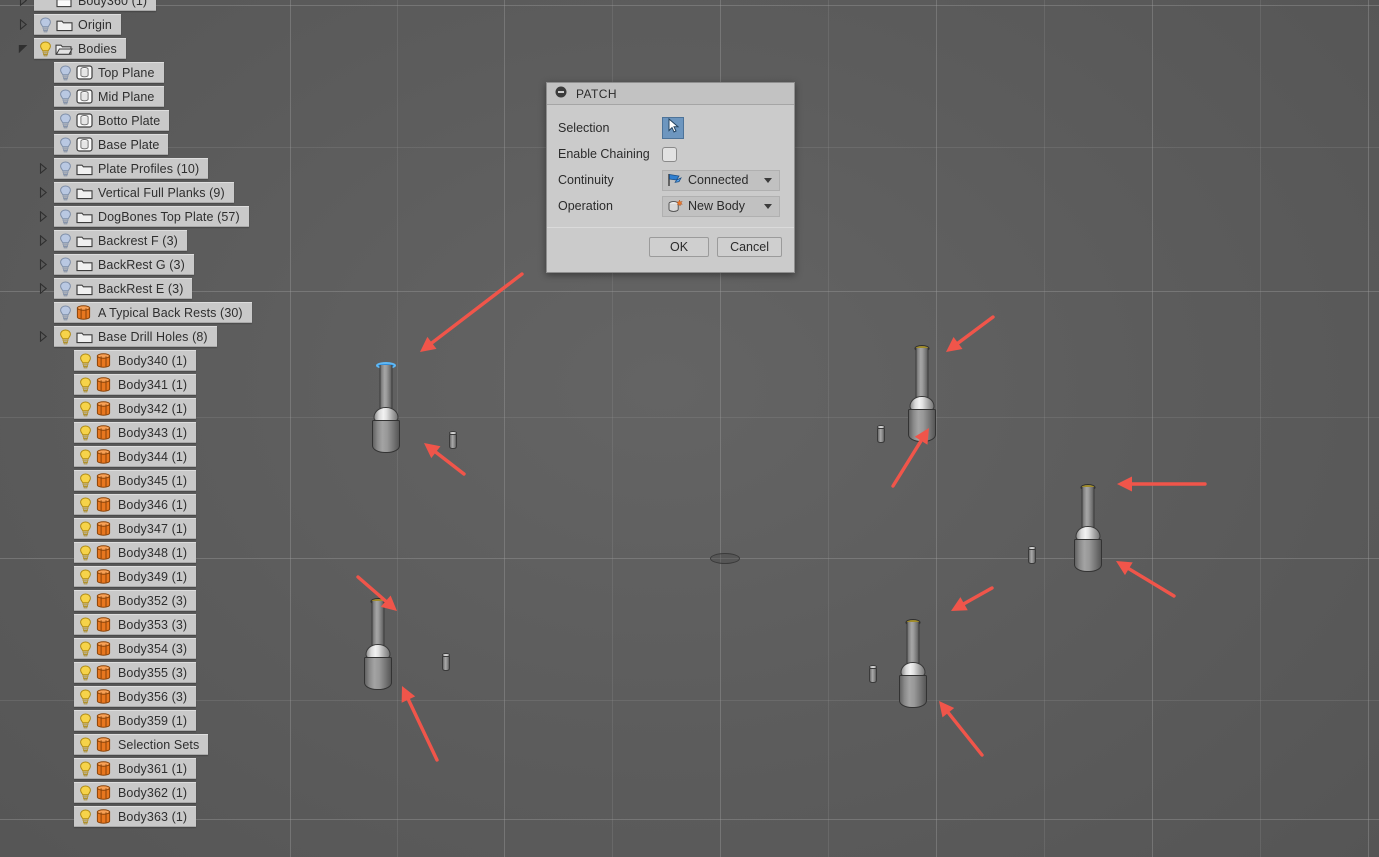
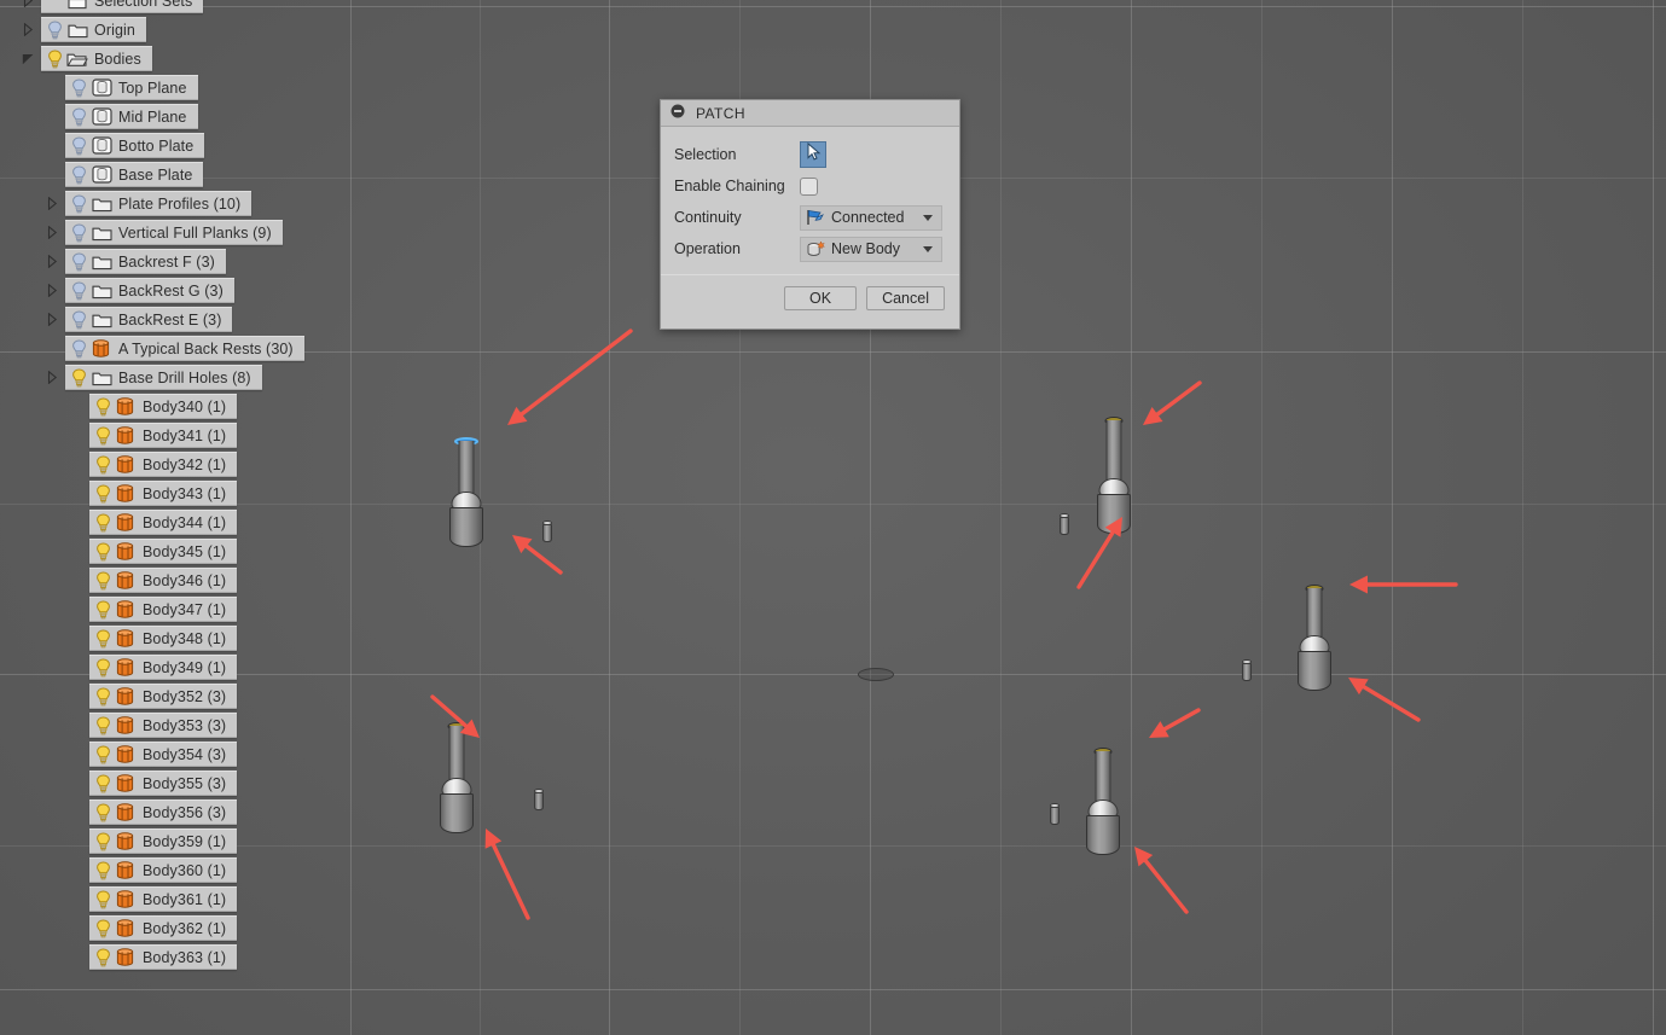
- Body360 (1)
+ Selection Sets
  Origin
  Bodies
  Top Plane
  Mid Plane
  Botto Plate
  Base Plate
  Plate Profiles (10)
  Vertical Full Planks (9)
- DogBones Top Plate (57)
  Backrest F (3)
  BackRest G (3)
  BackRest E (3)
  A Typical Back Rests (30)
  Base Drill Holes (8)
  Body340 (1)
  Body341 (1)
  Body342 (1)
  Body343 (1)
  Body344 (1)
  Body345 (1)
  Body346 (1)
  Body347 (1)
  Body348 (1)
  Body349 (1)
  Body352 (3)
  Body353 (3)
  Body354 (3)
  Body355 (3)
  Body356 (3)
  Body359 (1)
- Selection Sets
+ Body360 (1)
  Body361 (1)
  Body362 (1)
  Body363 (1)
  PATCH
  Selection
  Enable Chaining
  Continuity
  Connected
  Operation
  New Body
  OK
  Cancel
